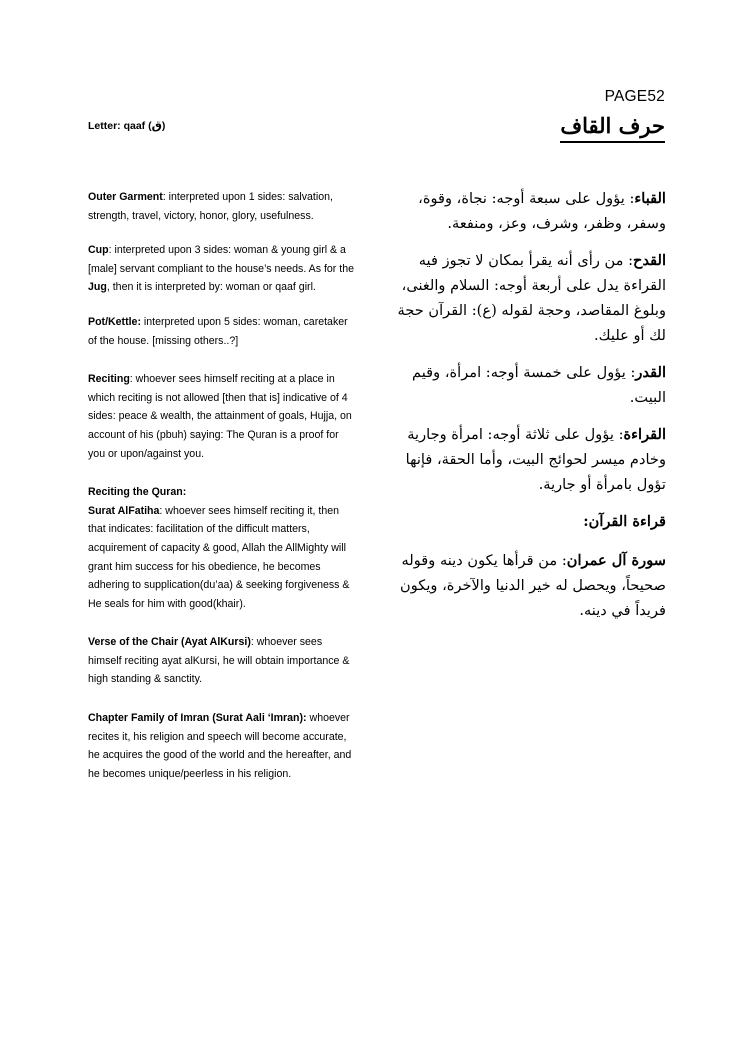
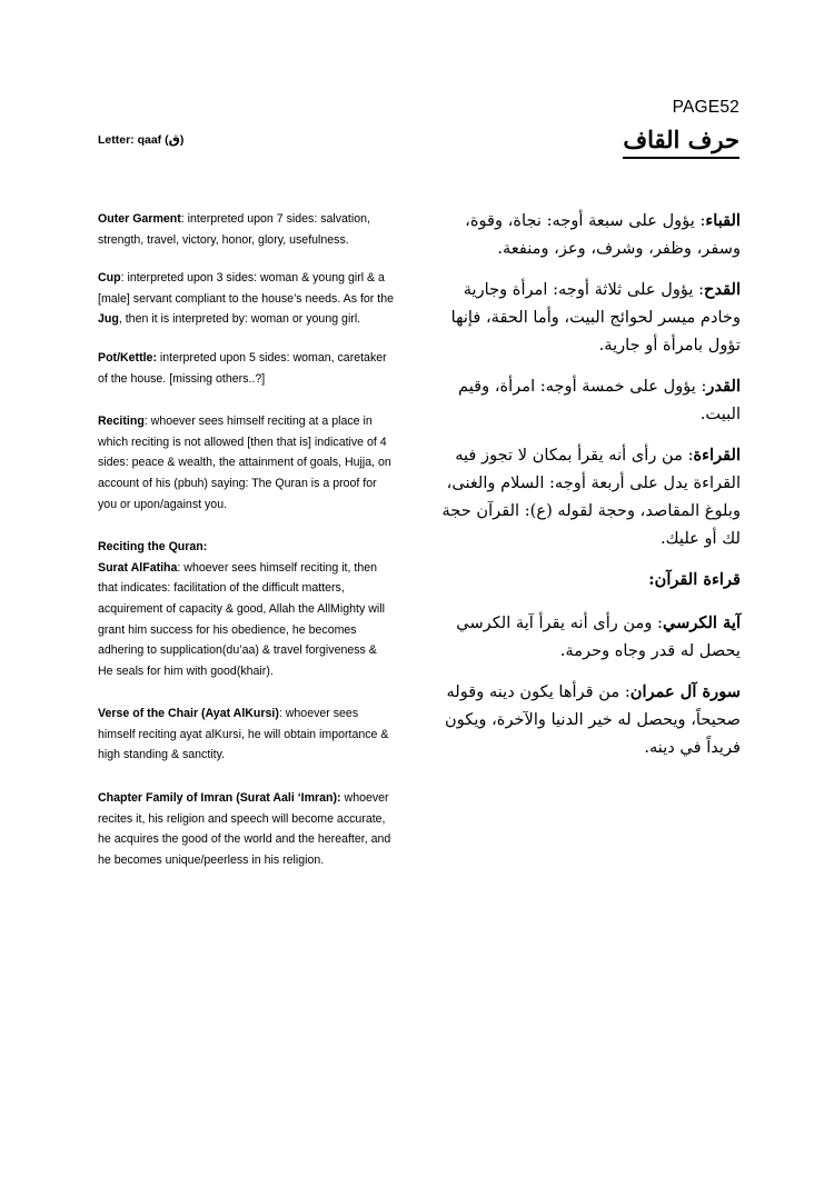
  PAGE52
  Letter: qaaf (ق)
  حرف القاف
- Outer Garment: interpreted upon 1 sides: salvation, strength, travel, victory, honor, glory, usefulness.
+ Outer Garment: interpreted upon 7 sides: salvation, strength, travel, victory, honor, glory, usefulness.
- Cup: interpreted upon 3 sides: woman & young girl & a [male] servant compliant to the house’s needs. As for the Jug, then it is interpreted by: woman or qaaf girl.
+ Cup: interpreted upon 3 sides: woman & young girl & a [male] servant compliant to the house’s needs. As for the Jug, then it is interpreted by: woman or young girl.
  Pot/Kettle: interpreted upon 5 sides: woman, caretaker of the house. [missing others..?]
  Reciting: whoever sees himself reciting at a place in which reciting is not allowed [then that is] indicative of 4 sides: peace & wealth, the attainment of goals, Hujja, on account of his (pbuh) saying: The Quran is a proof for you or upon/against you.
  Reciting the Quran:
- Surat AlFatiha: whoever sees himself reciting it, then that indicates: facilitation of the difficult matters, acquirement of capacity & good, Allah the AllMighty will grant him success for his obedience, he becomes adhering to supplication(du’aa) & seeking forgiveness & He seals for him with good(khair).
+ Surat AlFatiha: whoever sees himself reciting it, then that indicates: facilitation of the difficult matters, acquirement of capacity & good, Allah the AllMighty will grant him success for his obedience, he becomes adhering to supplication(du’aa) & travel forgiveness & He seals for him with good(khair).
  Verse of the Chair (Ayat AlKursi): whoever sees himself reciting ayat alKursi, he will obtain importance & high standing & sanctity.
  Chapter Family of Imran (Surat Aali ‘Imran): whoever recites it, his religion and speech will become accurate, he acquires the good of the world and the hereafter, and he becomes unique/peerless in his religion.
  القباء: يؤول على سبعة أوجه: نجاة، وقوة، وسفر، وظفر، وشرف، وعز، ومنفعة.
- القدح: من رأى أنه يقرأ بمكان لا تجوز فيه القراءة يدل على أربعة أوجه: السلام والغنى، وبلوغ المقاصد، وحجة لقوله (ع): القرآن حجة لك أو عليك.
+ القدح: يؤول على ثلاثة أوجه: امرأة وجارية وخادم ميسر لحوائج البيت، وأما الحقة، فإنها تؤول بامرأة أو جارية.
  القدر: يؤول على خمسة أوجه: امرأة، وقيم البيت.
- القراءة: يؤول على ثلاثة أوجه: امرأة وجارية وخادم ميسر لحوائج البيت، وأما الحقة، فإنها تؤول بامرأة أو جارية.
+ القراءة: من رأى أنه يقرأ بمكان لا تجوز فيه القراءة يدل على أربعة أوجه: السلام والغنى، وبلوغ المقاصد، وحجة لقوله (ع): القرآن حجة لك أو عليك.
  قراءة القرآن:
+ آية الكرسي: ومن رأى أنه يقرأ آية الكرسي يحصل له قدر وجاه وحرمة.
  سورة آل عمران: من قرأها يكون دينه وقوله صحيحاً، ويحصل له خير الدنيا والآخرة، ويكون فريداً في دينه.
